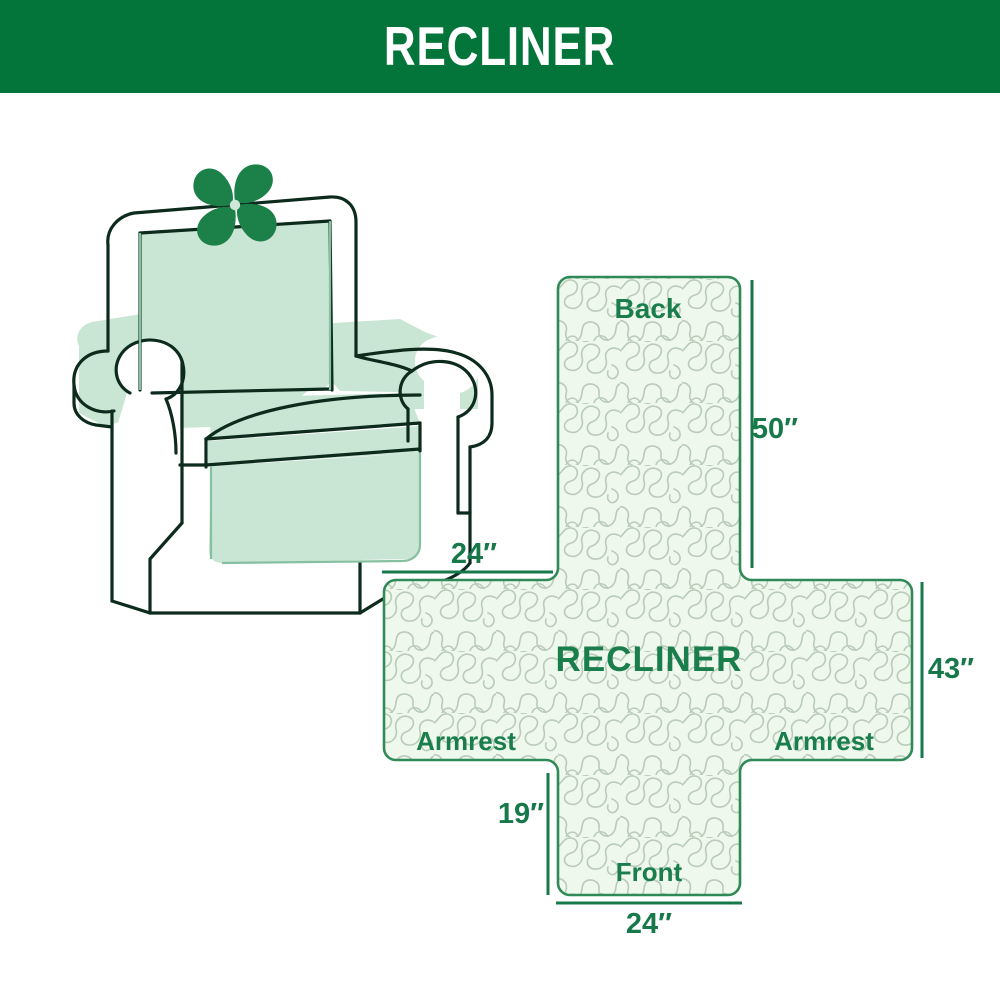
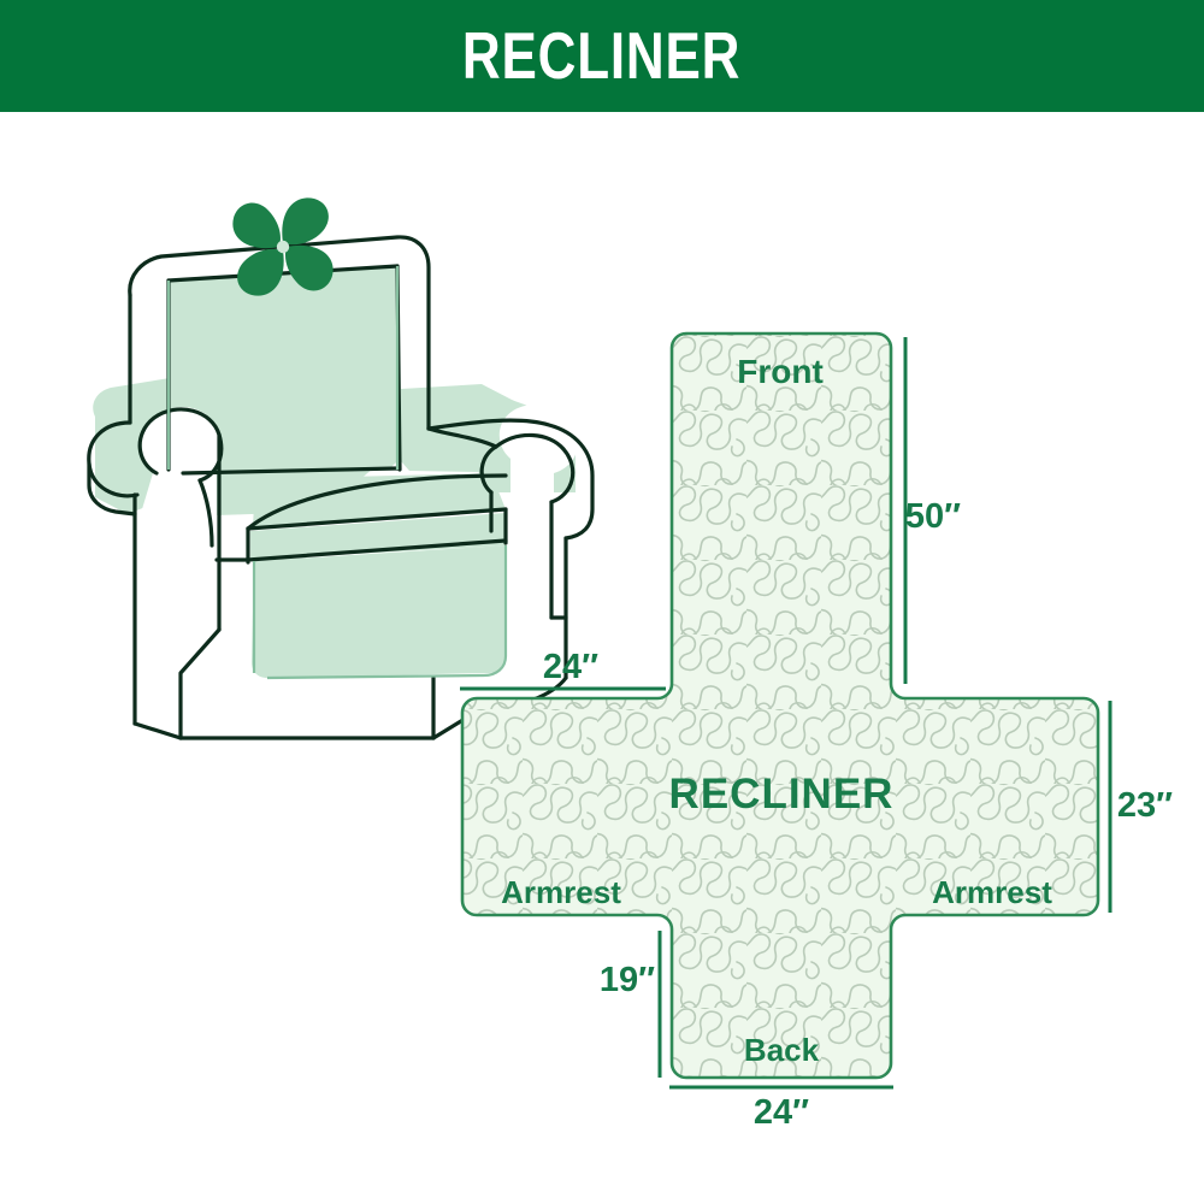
  RECLINER
- Back
+ Front
  RECLINER
  Armrest
  Armrest
- Front
+ Back
  50″
  24″
- 43″
+ 23″
  19″
  24″
